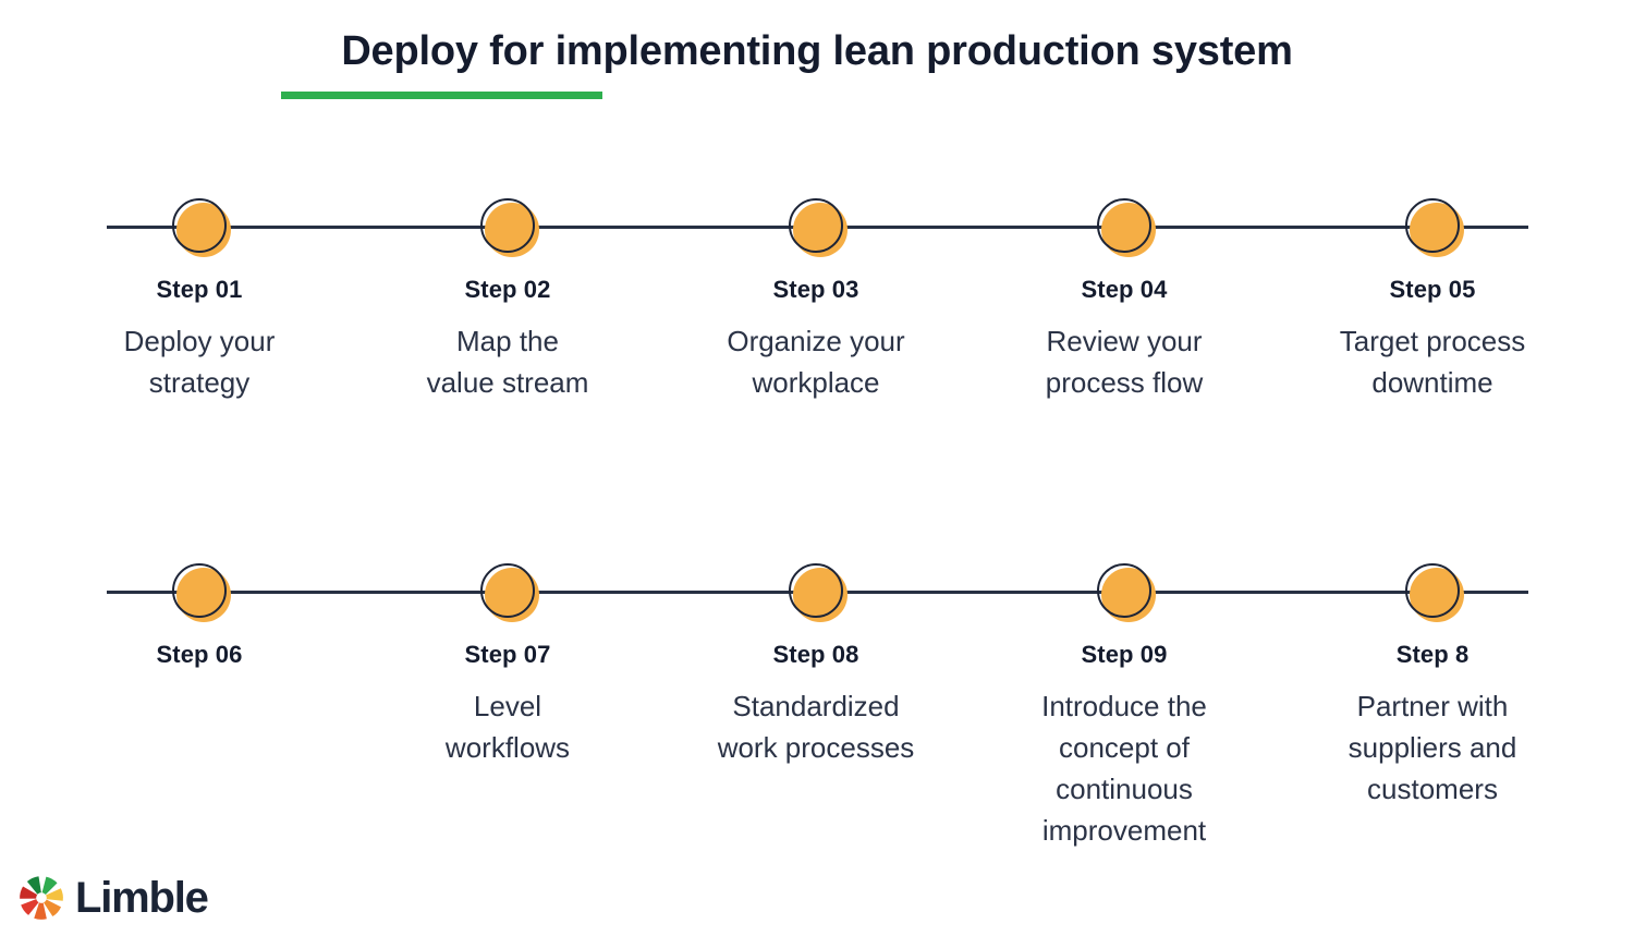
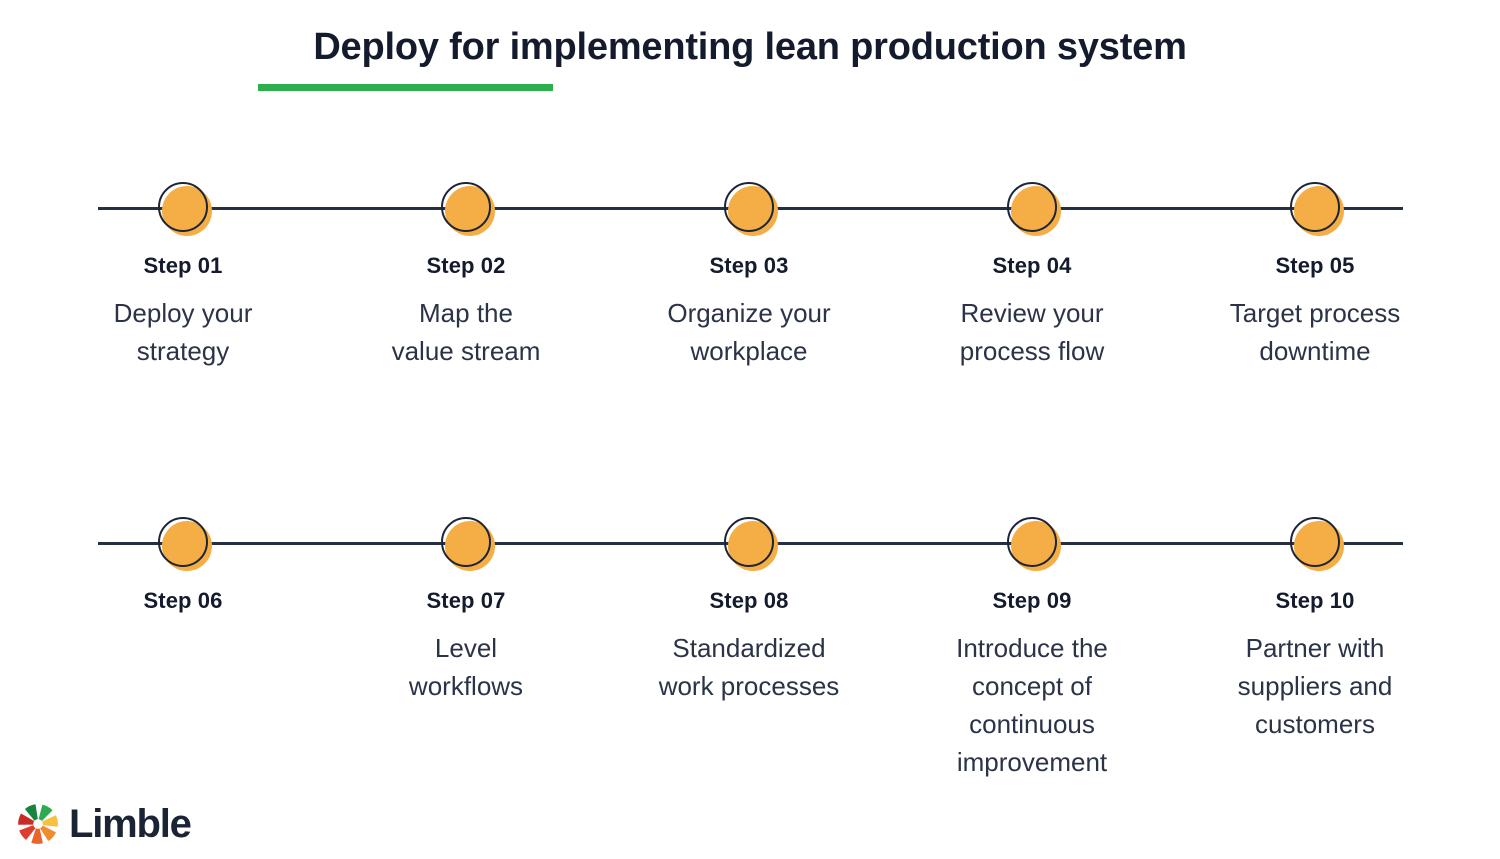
  Deploy for implementing lean production system
  Step 01
  Deploy your
  strategy
  Step 02
  Map the
  value stream
  Step 03
  Organize your
  workplace
  Step 04
  Review your
  process flow
  Step 05
  Target process
  downtime
  Step 06
  Step 07
  Level
  workflows
  Step 08
  Standardized
  work processes
  Step 09
  Introduce the
  concept of
  continuous
  improvement
- Step 8
+ Step 10
  Partner with
  suppliers and
  customers
  Limble
